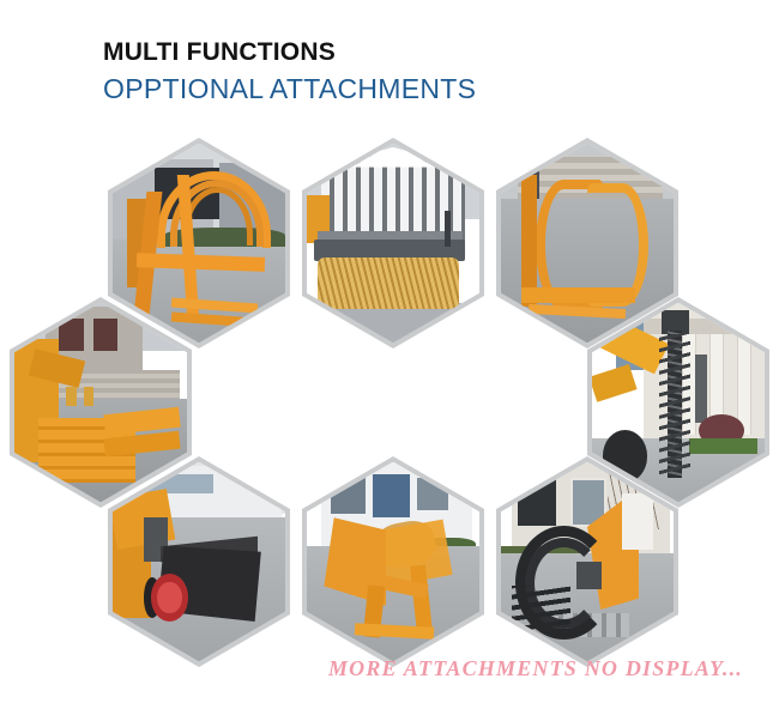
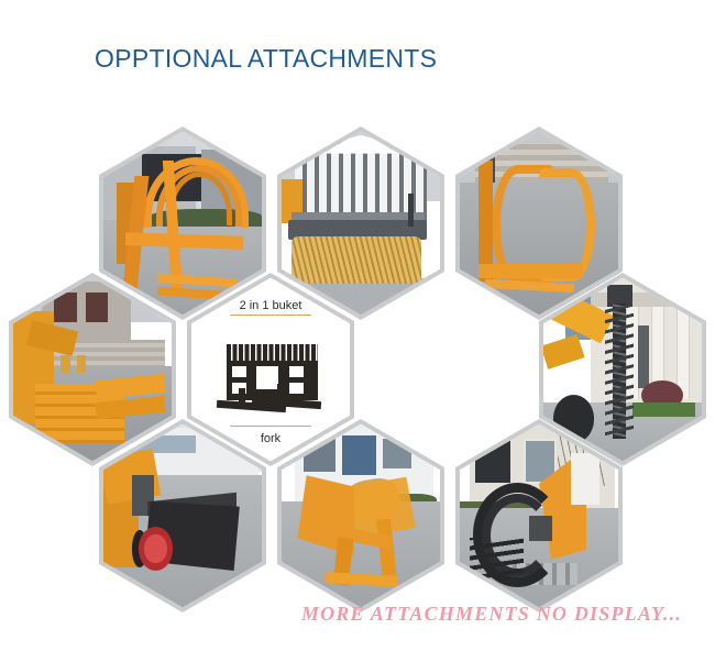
- MULTI FUNCTIONS
  OPPTIONAL ATTACHMENTS
+ 2 in 1 buket
+ fork
  MORE ATTACHMENTS NO DISPLAY...
